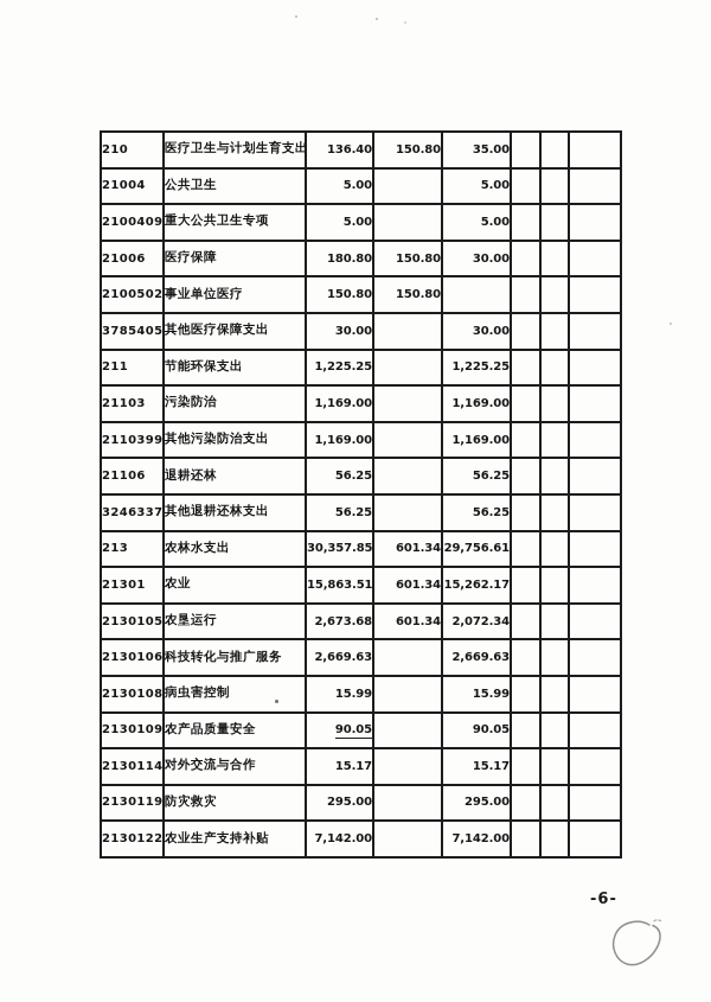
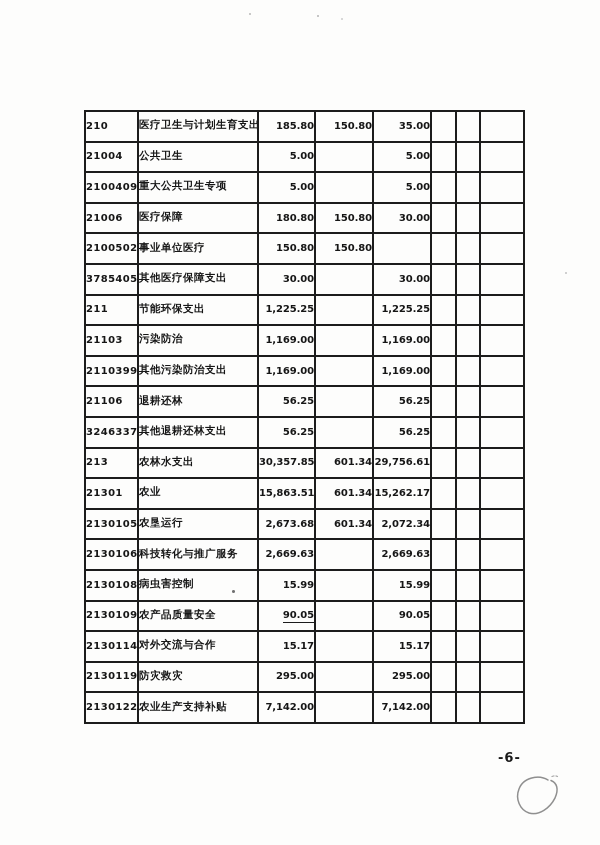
- 210	医疗卫生与计划生育支出	136.40	150.80	35.00
+ 210	医疗卫生与计划生育支出	185.80	150.80	35.00
  21004	公共卫生	5.00		5.00
  2100409	重大公共卫生专项	5.00		5.00
  21006	医疗保障	180.80	150.80	30.00
  2100502	事业单位医疗	150.80	150.80
  3785405	其他医疗保障支出	30.00		30.00
  211	节能环保支出	1,225.25		1,225.25
  21103	污染防治	1,169.00		1,169.00
  2110399	其他污染防治支出	1,169.00		1,169.00
  21106	退耕还林	56.25		56.25
  3246337	其他退耕还林支出	56.25		56.25
  213	农林水支出	30,357.85	601.34	29,756.61
  21301	农业	15,863.51	601.34	15,262.17
  2130105	农垦运行	2,673.68	601.34	2,072.34
  2130106	科技转化与推广服务	2,669.63		2,669.63
  2130108	病虫害控制	15.99		15.99
  2130109	农产品质量安全	90.05		90.05
  2130114	对外交流与合作	15.17		15.17
  2130119	防灾救灾	295.00		295.00
  2130122	农业生产支持补贴	7,142.00		7,142.00
  -6-
